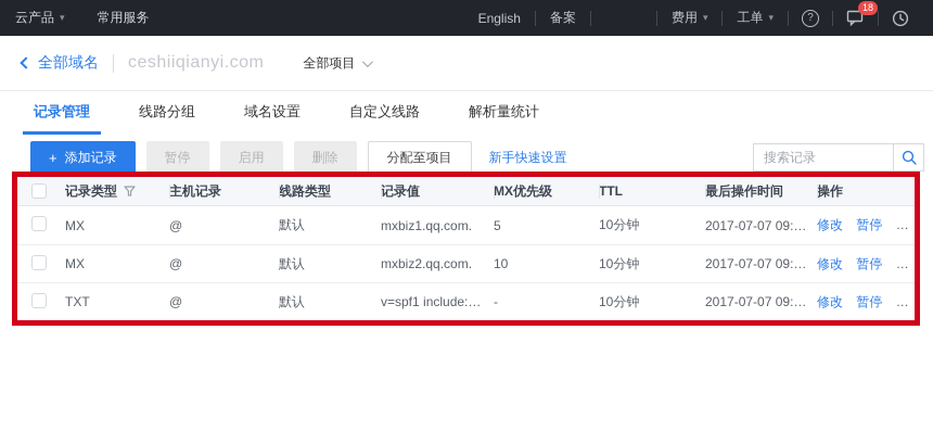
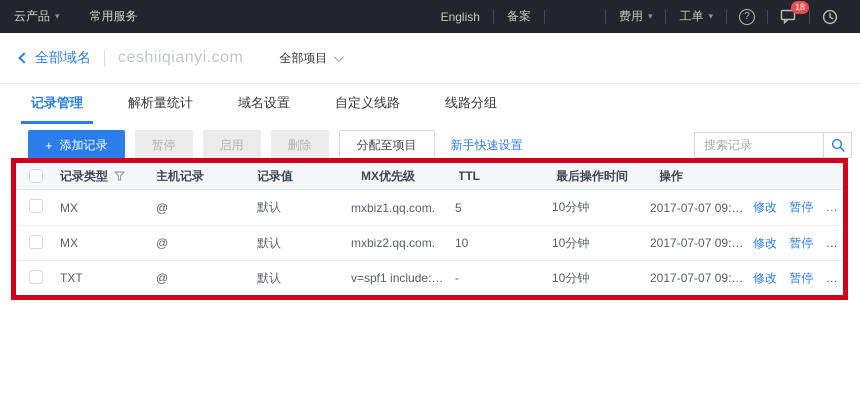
  云产品
  ▾
  常用服务
  English
  备案
  费用
  ▾
  工单
  ▾
  ?
  18
  全部域名
  ceshiiqianyi.com
  全部项目
  记录管理
- 线路分组
+ 解析量统计
  域名设置
  自定义线路
- 解析量统计
+ 线路分组
  +
  添加记录
  暂停
  启用
  删除
  分配至项目
  新手快速设置
  搜索记录
  记录类型
  主机记录
- 线路类型
  记录值
  MX优先级
  TTL
  最后操作时间
  操作
  MX
  @
  默认
  mxbiz1.qq.com.
  5
  10分钟
  2017-07-07 09:52:2
  修改 暂停 删除
  MX
  @
  默认
  mxbiz2.qq.com.
  10
  10分钟
  2017-07-07 09:52:2
  修改 暂停 删除
  TXT
  @
  默认
  v=spf1 include:spf..
  -
  10分钟
  2017-07-07 09:52:2
  修改 暂停 删除
